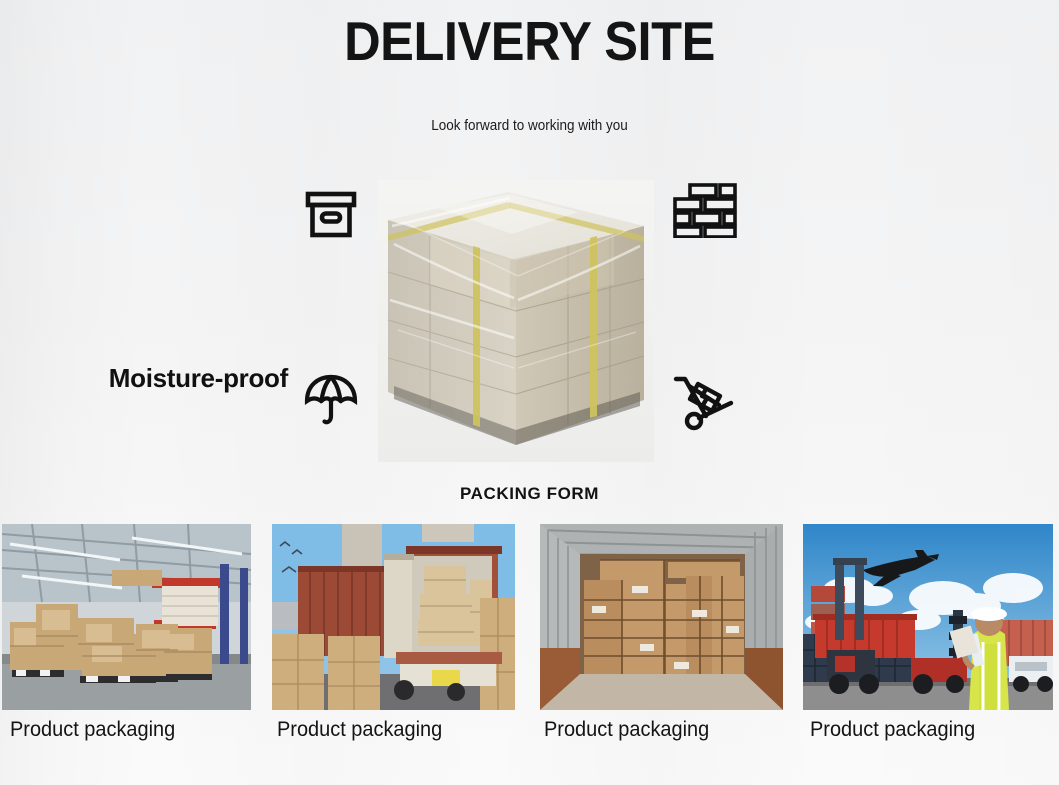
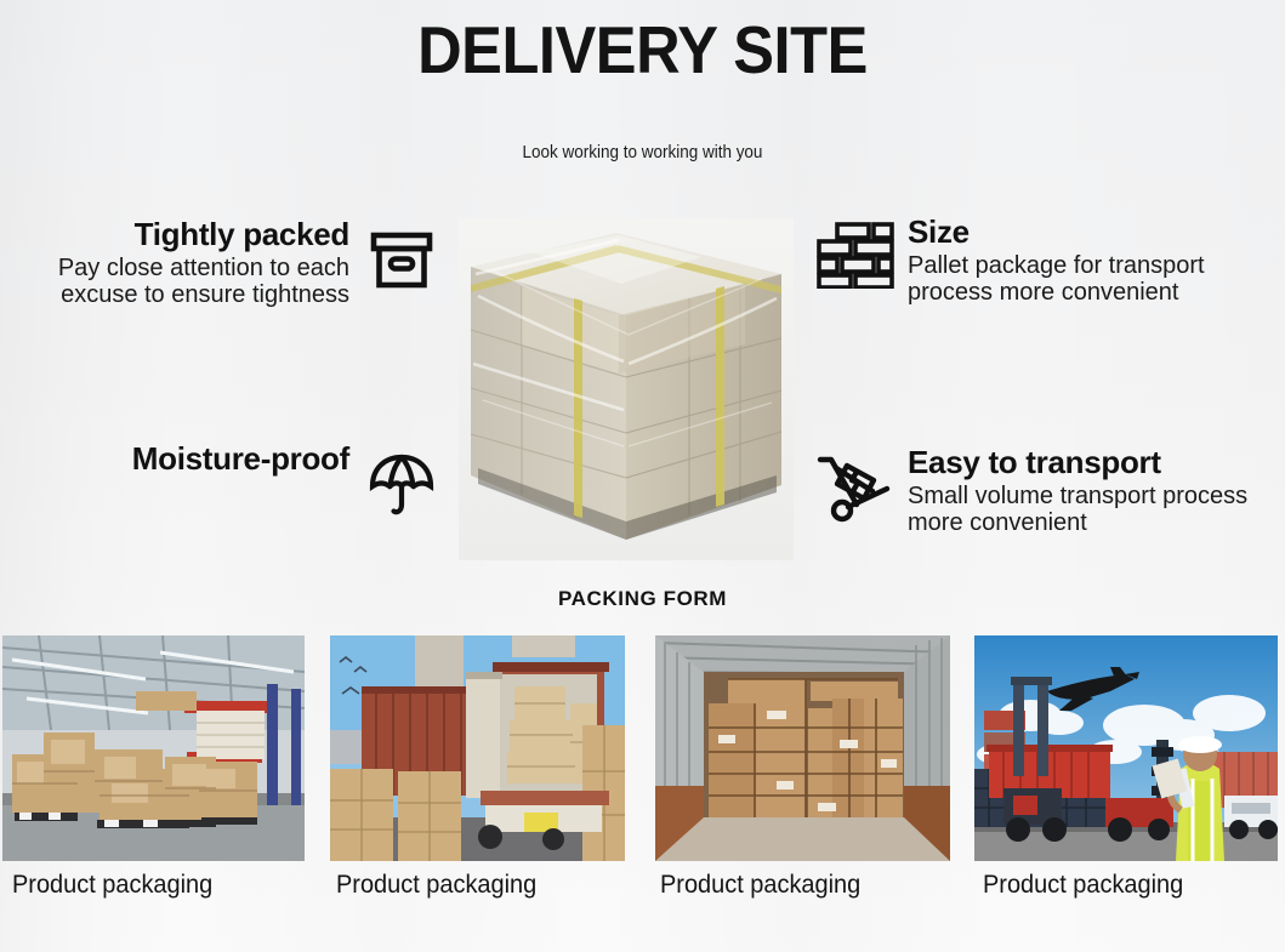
  DELIVERY SITE
- Look forward to working with you
+ Look working to working with you
+ Tightly packed
+ Pay close attention to each excuse to ensure tightness
  Moisture-proof
+ Size
+ Pallet package for transport process more convenient
+ Easy to transport
+ Small volume transport process more convenient
  PACKING FORM
  Product packaging
  Product packaging
  Product packaging
  Product packaging
